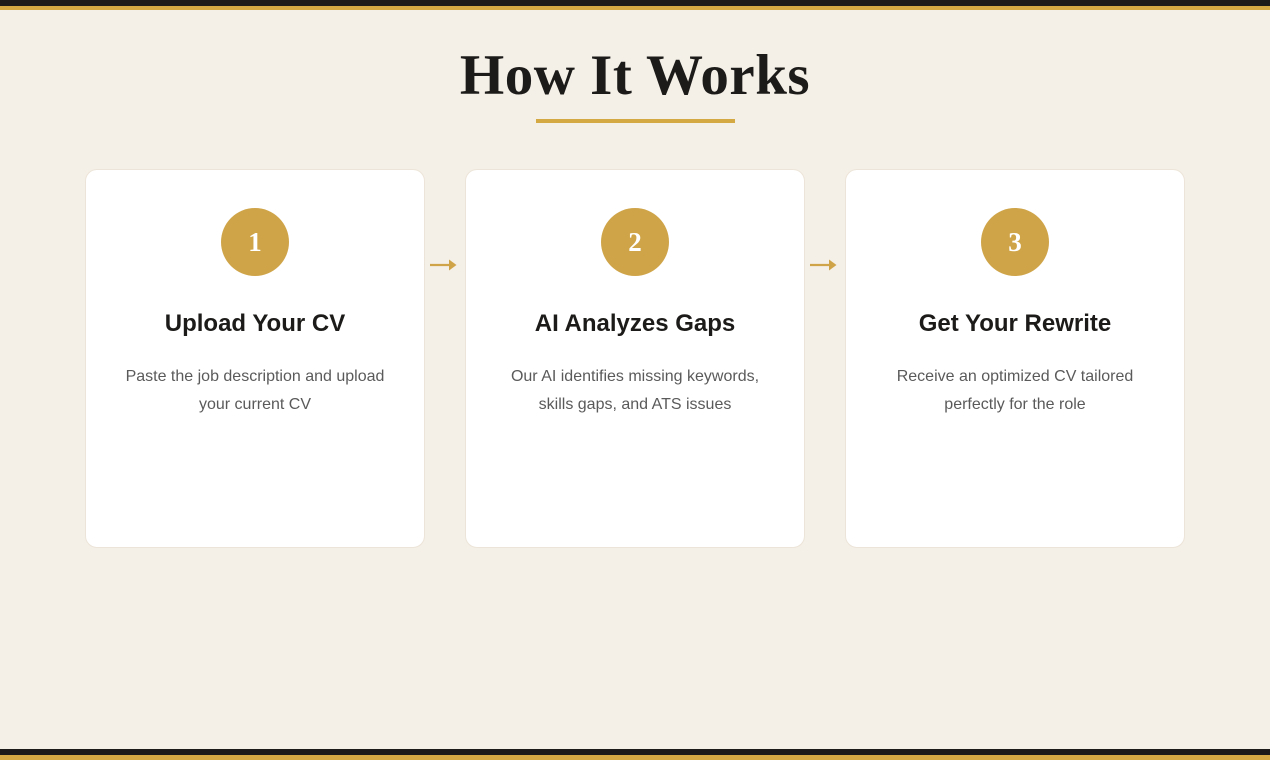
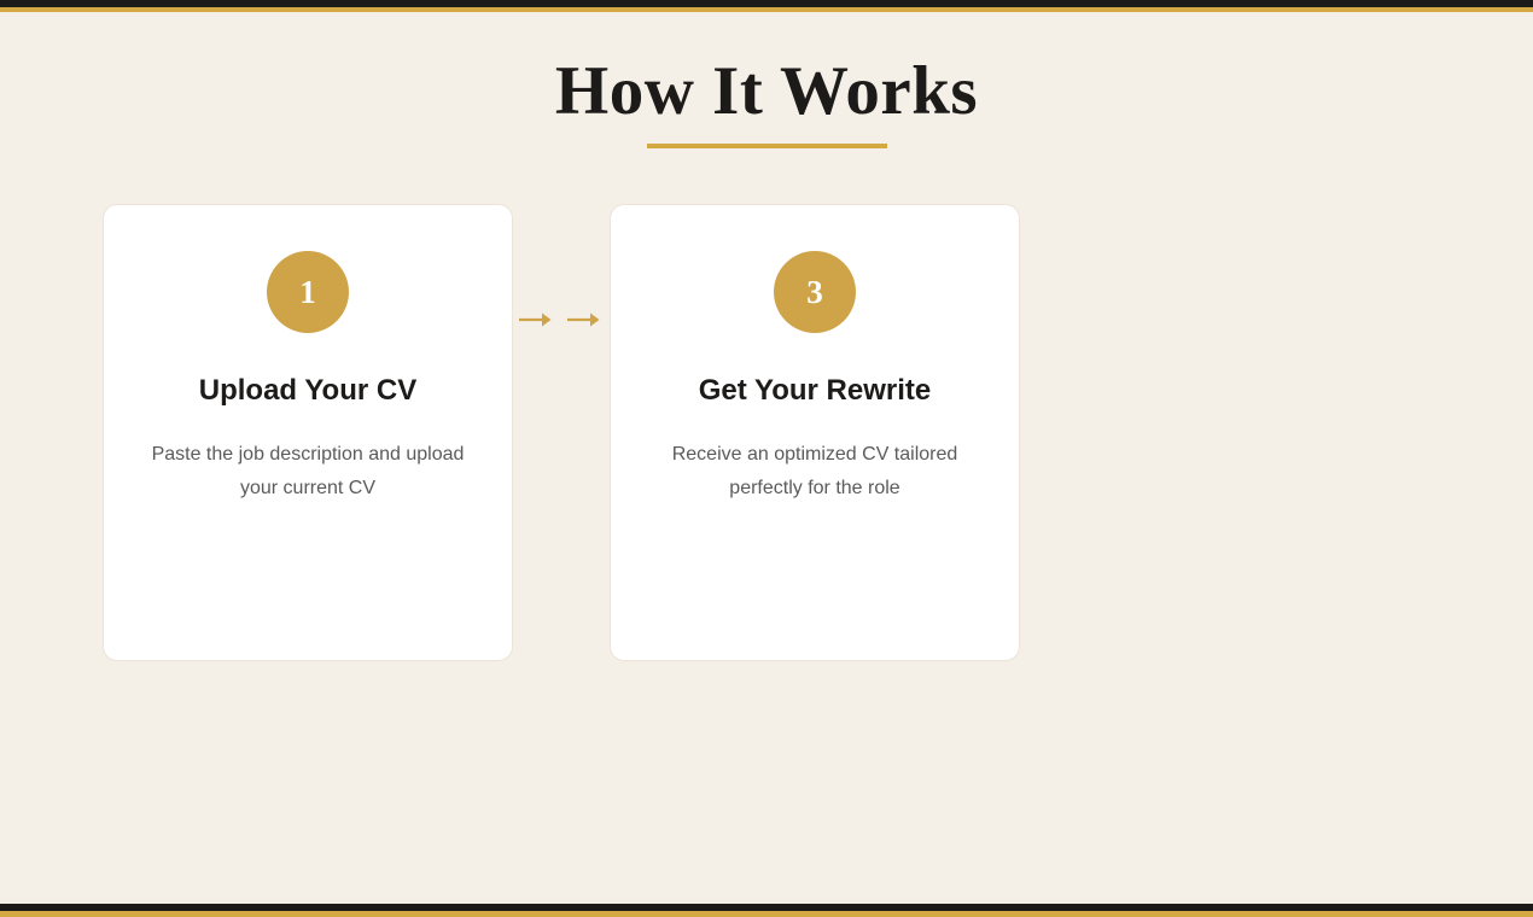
  How It Works
  1
  Upload Your CV
  Paste the job description and upload your current CV
- 2
- AI Analyzes Gaps
- Our AI identifies missing keywords, skills gaps, and ATS issues
  3
  Get Your Rewrite
  Receive an optimized CV tailored perfectly for the role
